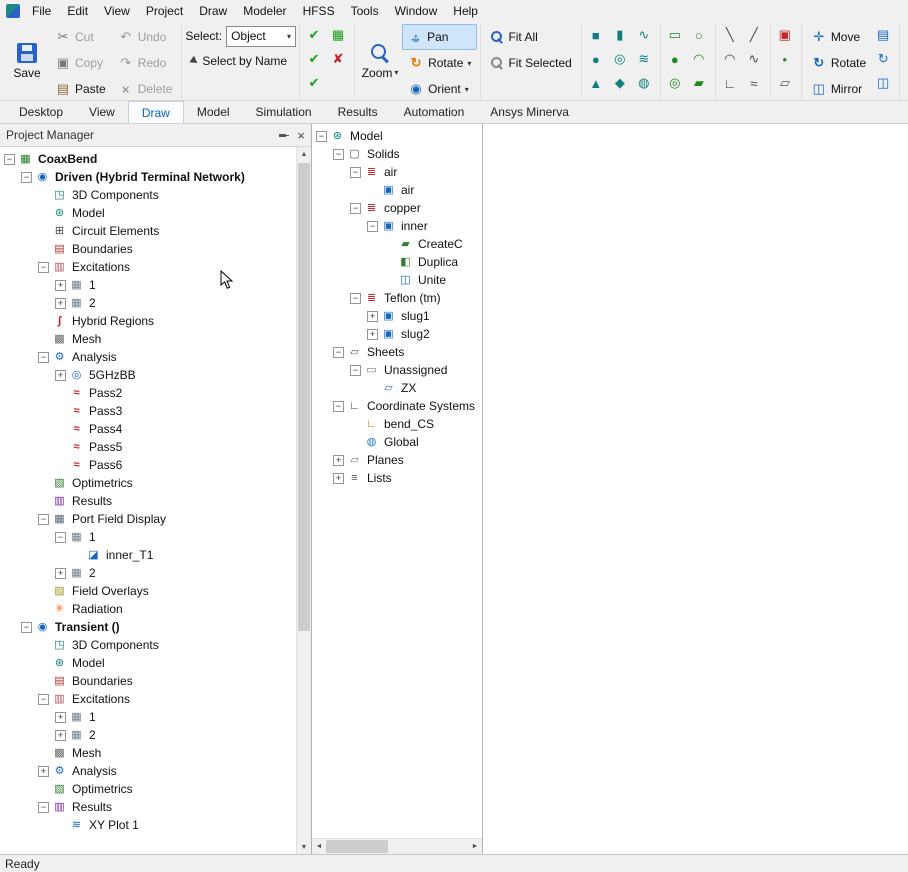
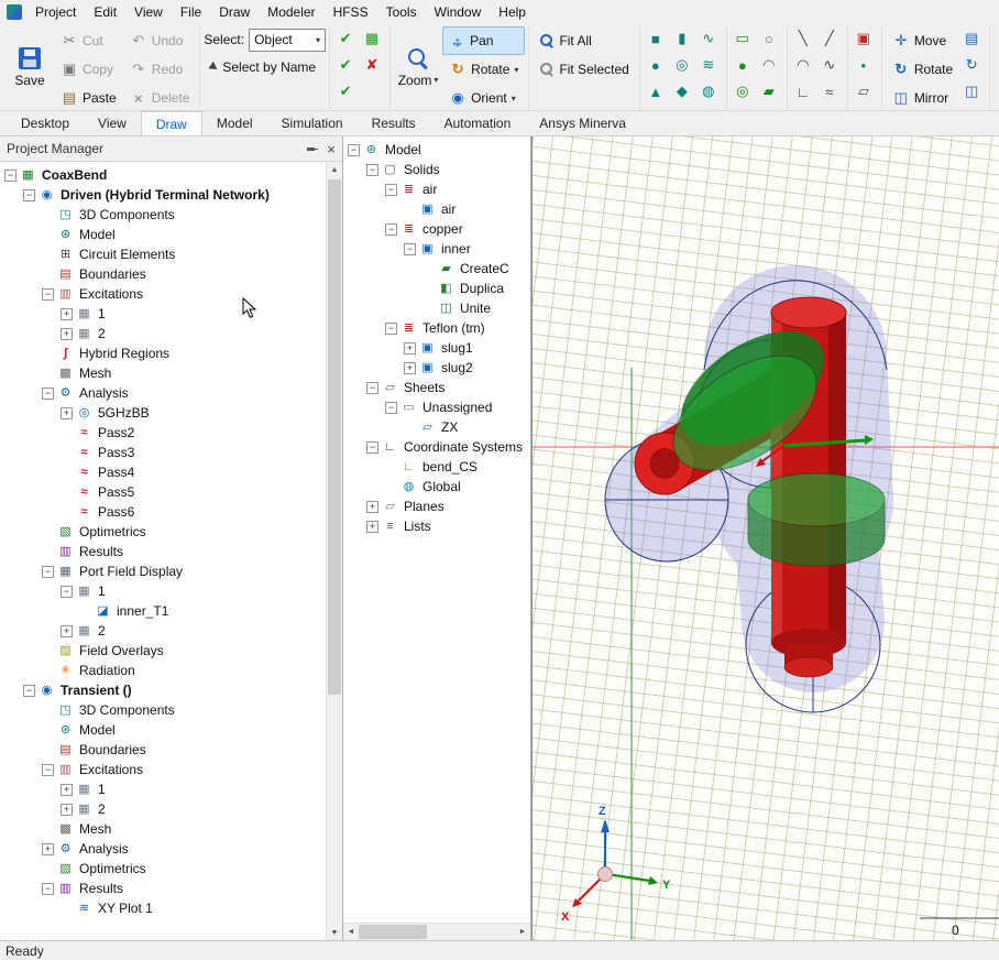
- File
+ Project
  Edit
  View
- Project
+ File
  Draw
  Modeler
  HFSS
  Tools
  Window
  Help
  Save
  Cut
  Copy
  Paste
  Undo
  Redo
  Delete
  Select:
  Object
  Select by Name
  Zoom
  Pan
  Rotate
  Orient
  Fit All
  Fit Selected
  Move
  Rotate
  Mirror
  Desktop
  View
  Draw
  Model
  Simulation
  Results
  Automation
  Ansys Minerva
  Project Manager
  −
  CoaxBend
  −
  Driven (Hybrid Terminal Network)
  3D Components
  Model
  Circuit Elements
  Boundaries
  −
  Excitations
  +
  1
  +
  2
  Hybrid Regions
  Mesh
  −
  Analysis
  +
  5GHzBB
  Pass2
  Pass3
  Pass4
  Pass5
  Pass6
  Optimetrics
  Results
  −
  Port Field Display
  −
  1
  inner_T1
  +
  2
  Field Overlays
  Radiation
  −
  Transient ()
  3D Components
  Model
  Boundaries
  −
  Excitations
  +
  1
  +
  2
  Mesh
  +
  Analysis
  Optimetrics
  −
  Results
  XY Plot 1
  −
  Model
  −
  Solids
  −
  air
  air
  −
  copper
  −
  inner
  CreateC
  Duplica
  Unite
  −
  Teflon (tm)
  +
  slug1
  +
  slug2
  −
  Sheets
  −
  Unassigned
  ZX
  −
  Coordinate Systems
  bend_CS
  Global
  +
  Planes
  +
  Lists
+ Z
+ Y
+ X
+ 0
  Ready
